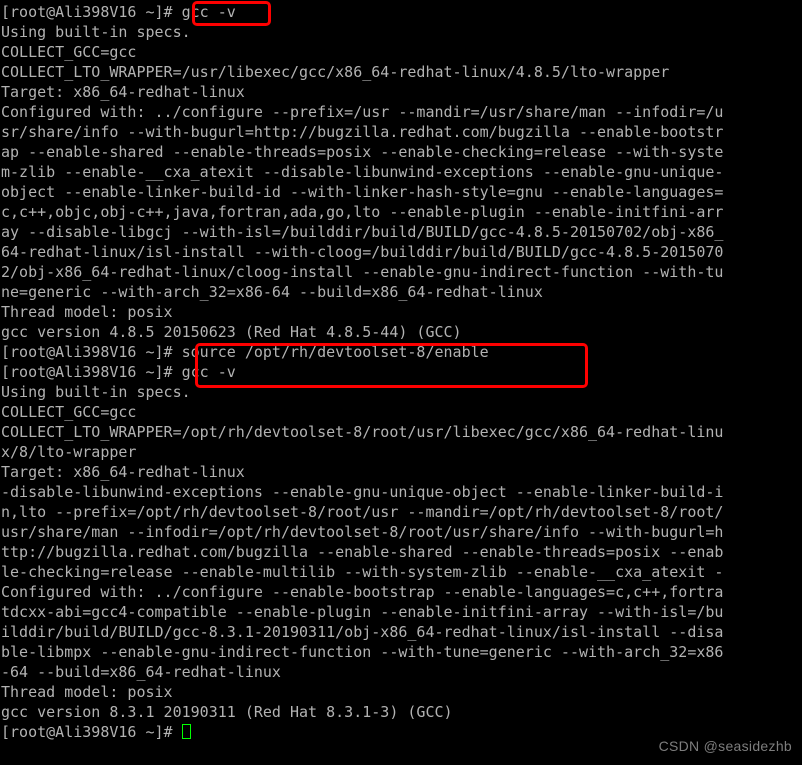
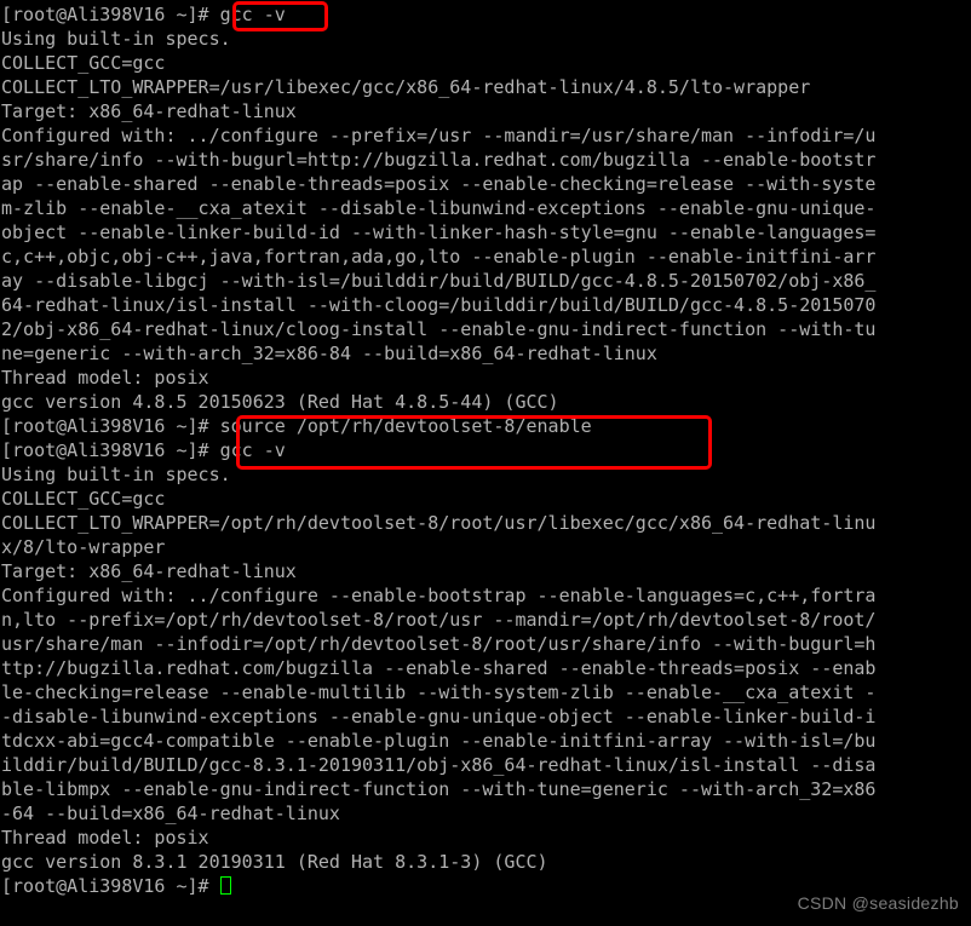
  [root@Ali398V16 ~]# gcc -v
  Using built-in specs.
  COLLECT_GCC=gcc
  COLLECT_LTO_WRAPPER=/usr/libexec/gcc/x86_64-redhat-linux/4.8.5/lto-wrapper
  Target: x86_64-redhat-linux
  Configured with: ../configure --prefix=/usr --mandir=/usr/share/man --infodir=/u
  sr/share/info --with-bugurl=http://bugzilla.redhat.com/bugzilla --enable-bootstr
  ap --enable-shared --enable-threads=posix --enable-checking=release --with-syste
  m-zlib --enable-__cxa_atexit --disable-libunwind-exceptions --enable-gnu-unique-
  object --enable-linker-build-id --with-linker-hash-style=gnu --enable-languages=
  c,c++,objc,obj-c++,java,fortran,ada,go,lto --enable-plugin --enable-initfini-arr
  ay --disable-libgcj --with-isl=/builddir/build/BUILD/gcc-4.8.5-20150702/obj-x86_
  64-redhat-linux/isl-install --with-cloog=/builddir/build/BUILD/gcc-4.8.5-2015070
  2/obj-x86_64-redhat-linux/cloog-install --enable-gnu-indirect-function --with-tu
- ne=generic --with-arch_32=x86-64 --build=x86_64-redhat-linux
+ ne=generic --with-arch_32=x86-84 --build=x86_64-redhat-linux
  Thread model: posix
  gcc version 4.8.5 20150623 (Red Hat 4.8.5-44) (GCC)
  [root@Ali398V16 ~]# source /opt/rh/devtoolset-8/enable
  [root@Ali398V16 ~]# gcc -v
  Using built-in specs.
  COLLECT_GCC=gcc
  COLLECT_LTO_WRAPPER=/opt/rh/devtoolset-8/root/usr/libexec/gcc/x86_64-redhat-linu
  x/8/lto-wrapper
  Target: x86_64-redhat-linux
- -disable-libunwind-exceptions --enable-gnu-unique-object --enable-linker-build-i
+ Configured with: ../configure --enable-bootstrap --enable-languages=c,c++,fortra
  n,lto --prefix=/opt/rh/devtoolset-8/root/usr --mandir=/opt/rh/devtoolset-8/root/
  usr/share/man --infodir=/opt/rh/devtoolset-8/root/usr/share/info --with-bugurl=h
  ttp://bugzilla.redhat.com/bugzilla --enable-shared --enable-threads=posix --enab
  le-checking=release --enable-multilib --with-system-zlib --enable-__cxa_atexit -
- Configured with: ../configure --enable-bootstrap --enable-languages=c,c++,fortra
+ -disable-libunwind-exceptions --enable-gnu-unique-object --enable-linker-build-i
  tdcxx-abi=gcc4-compatible --enable-plugin --enable-initfini-array --with-isl=/bu
  ilddir/build/BUILD/gcc-8.3.1-20190311/obj-x86_64-redhat-linux/isl-install --disa
  ble-libmpx --enable-gnu-indirect-function --with-tune=generic --with-arch_32=x86
  -64 --build=x86_64-redhat-linux
  Thread model: posix
  gcc version 8.3.1 20190311 (Red Hat 8.3.1-3) (GCC)
  [root@Ali398V16 ~]#
  CSDN @seasidezhb
